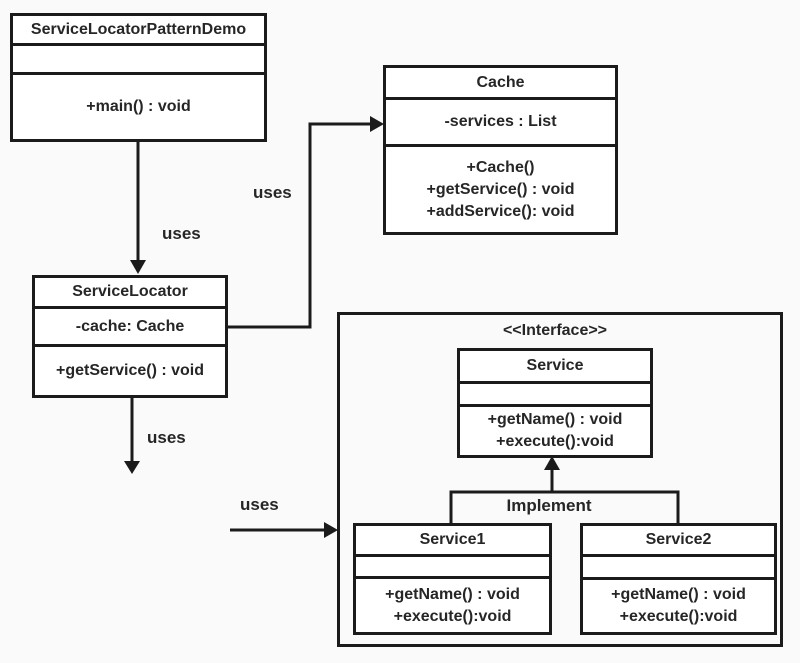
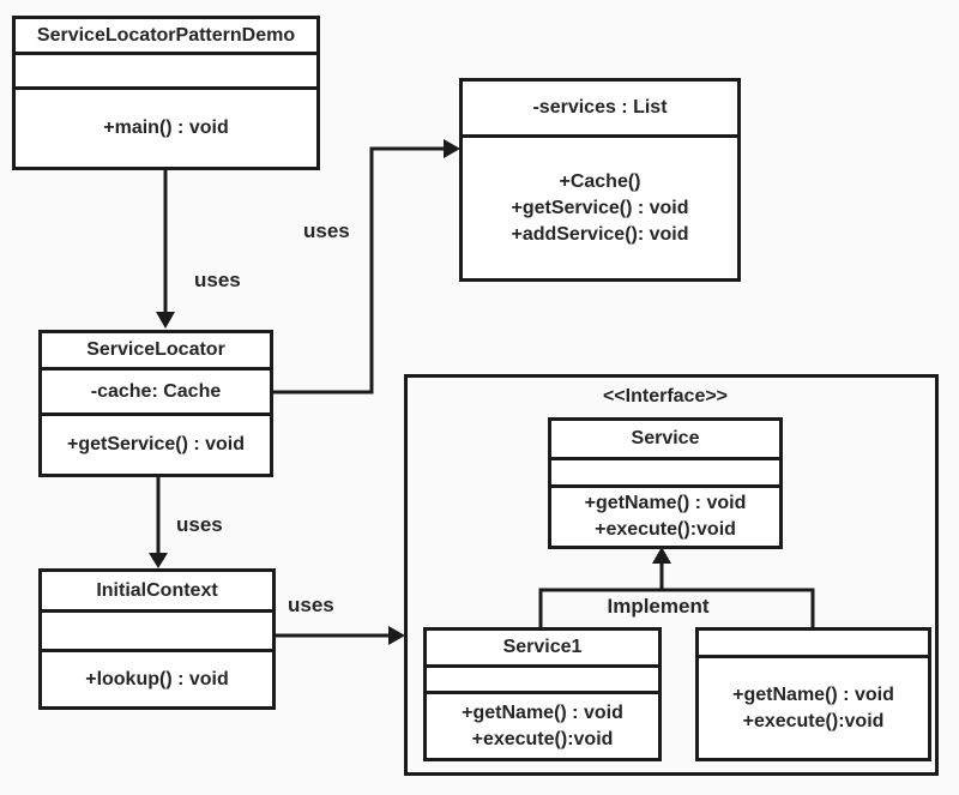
  ServiceLocatorPatternDemo
  +main() : void
- Cache
  -services : List
  +Cache()
  +getService() : void
  +addService(): void
  ServiceLocator
  -cache: Cache
  +getService() : void
+ InitialContext
+ +lookup() : void
  <<Interface>>
  Service
  +getName() : void
  +execute():void
  Service1
  +getName() : void
  +execute():void
- Service2
  +getName() : void
  +execute():void
  uses
  uses
  uses
  uses
  Implement
